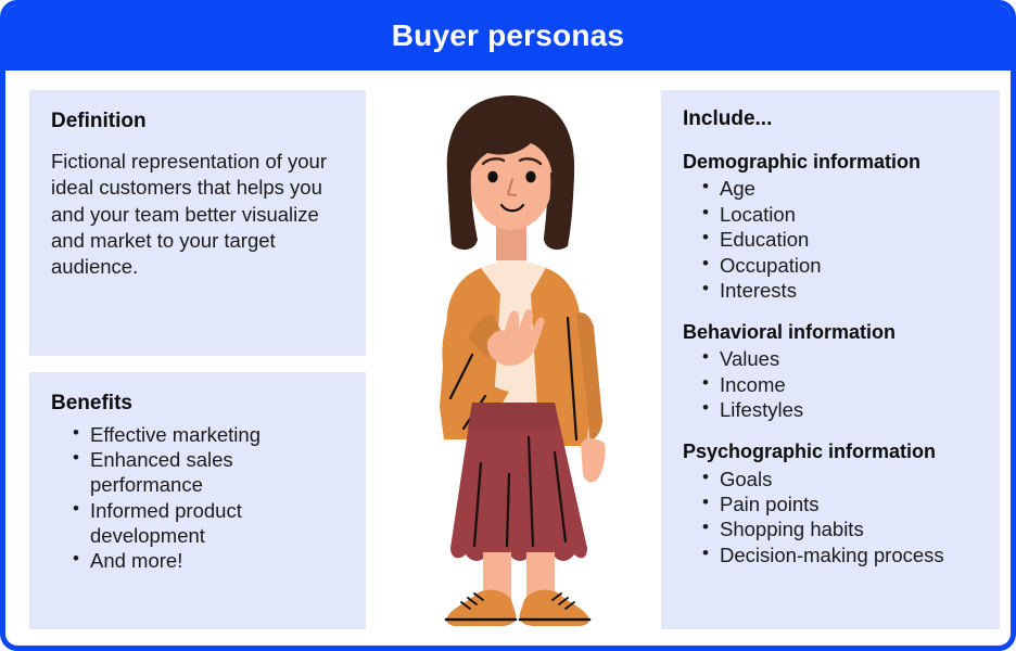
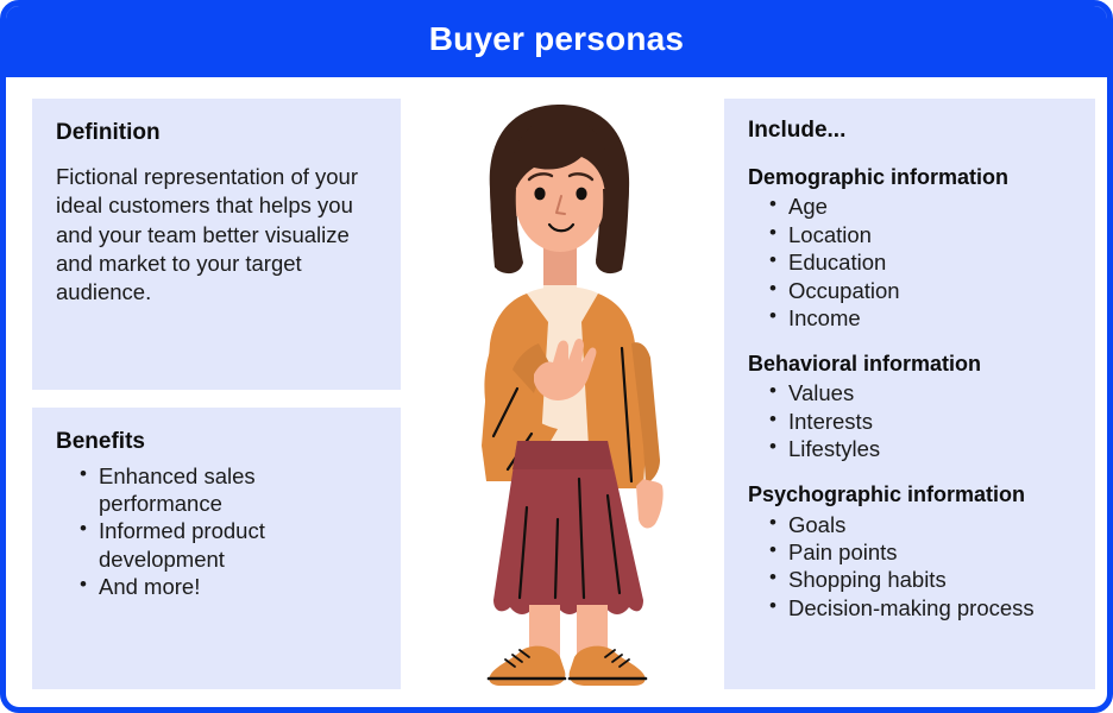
  Buyer personas
  Definition
  Fictional representation of your ideal customers that helps you and your team better visualize and market to your target audience.
  Benefits
- Effective marketing
  Enhanced sales performance
  Informed product development
  And more!
  Include...
  Demographic information
  Age
  Location
  Education
  Occupation
- Interests
+ Income
  Behavioral information
  Values
- Income
+ Interests
  Lifestyles
  Psychographic information
  Goals
  Pain points
  Shopping habits
  Decision-making process
